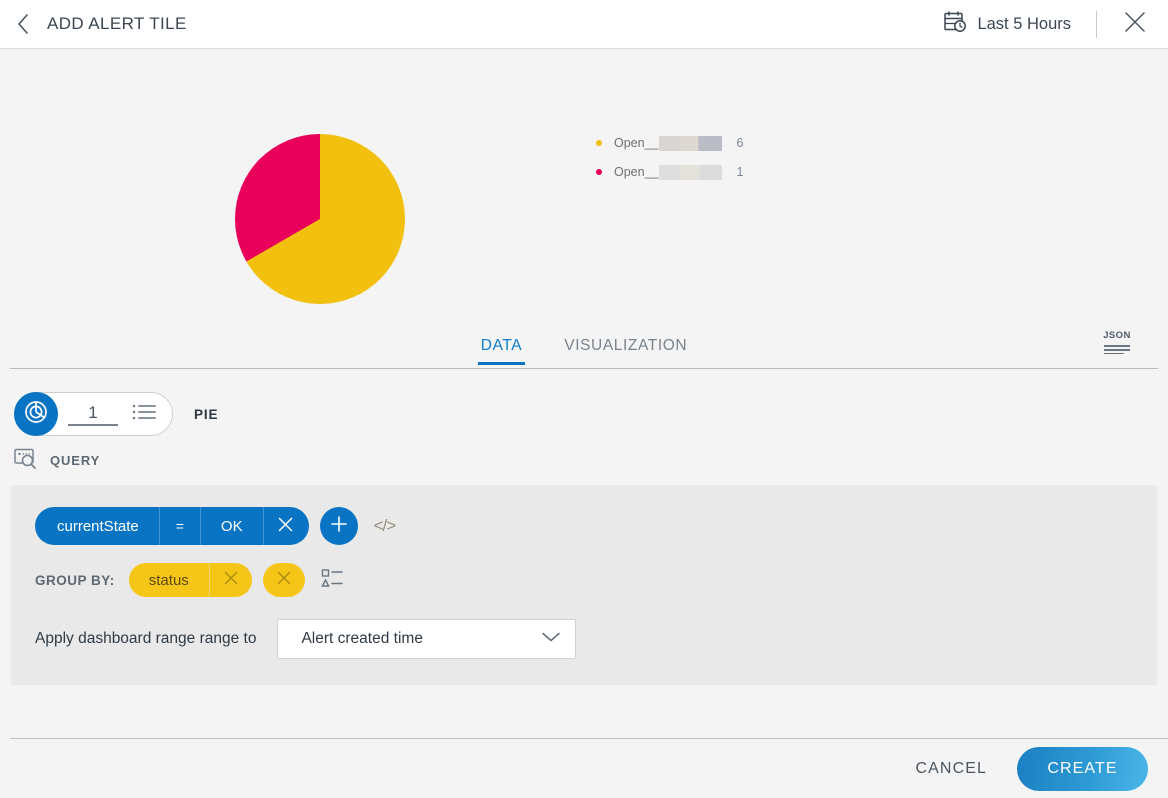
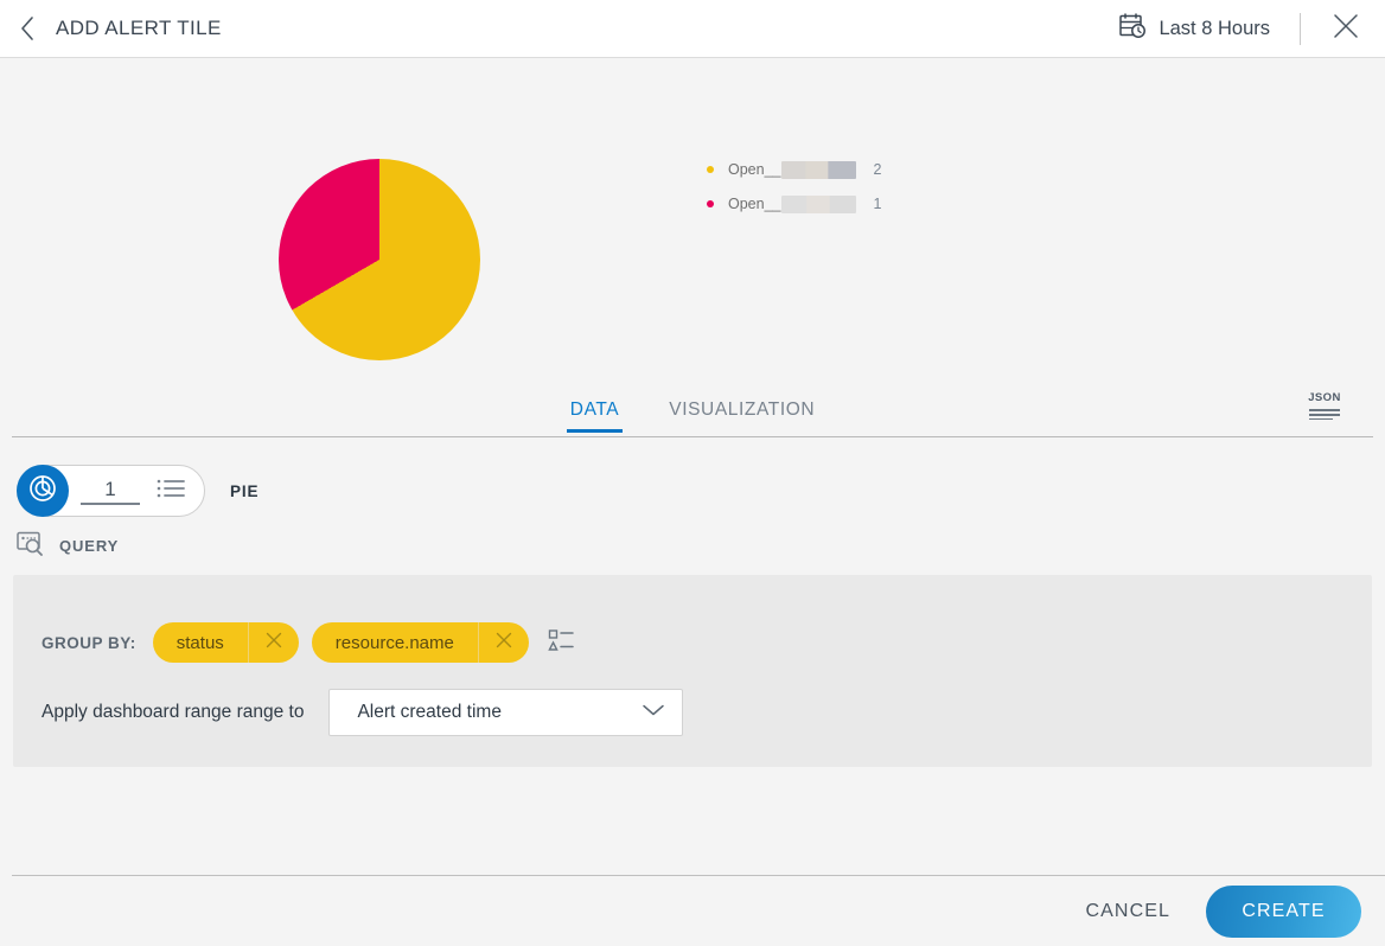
  ADD ALERT TILE
- Last 5 Hours
+ Last 8 Hours
  Open__
- 6
+ 2
  Open__
  1
  DATA
  VISUALIZATION
  JSON
  1
  PIE
  QUERY
- currentState
- =
- OK
- </>
  GROUP BY:
  status
+ resource.name
  Apply dashboard range range to
  Alert created time
  CANCEL
  CREATE
